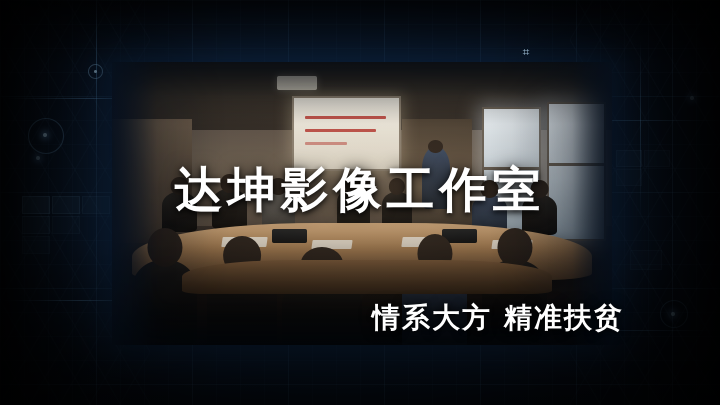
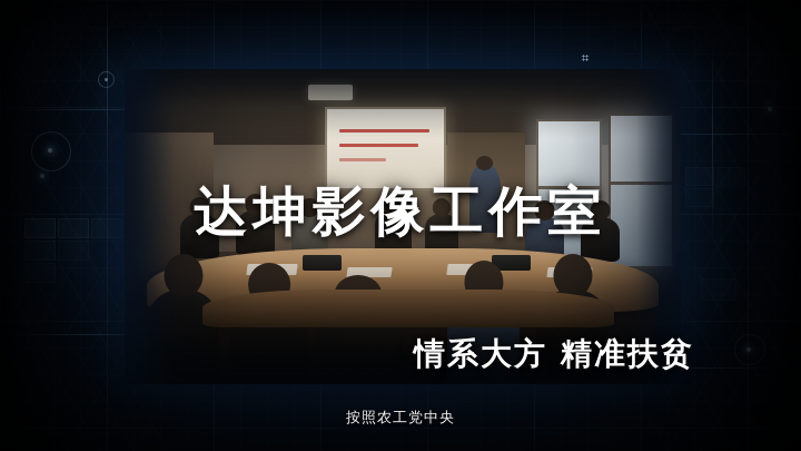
  ⌗
  达坤影像工作室
  情系大方 精准扶贫
+ 按照农工党中央
